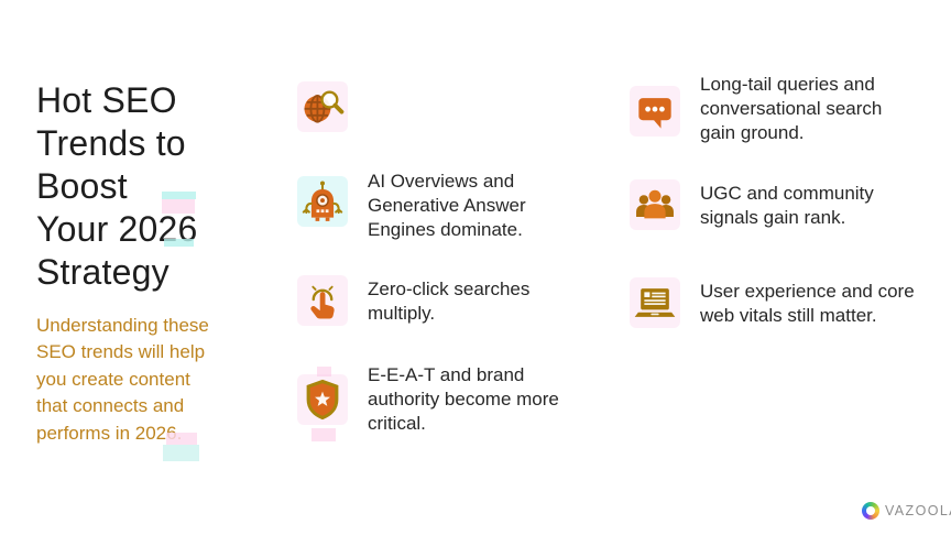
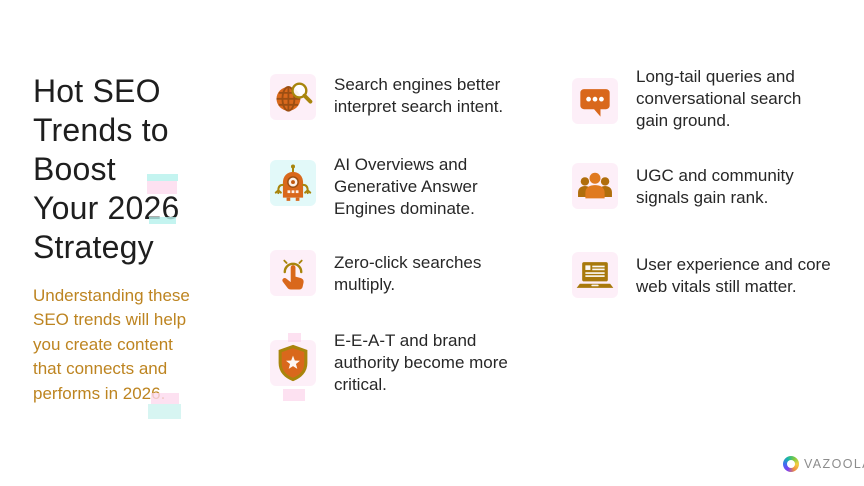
  Hot SEO
  Trends to
  Boost
  Your 2026
  Strategy
  Understanding these
  SEO trends will help
  you create content
  that connects and
  performs in 2026.
+ Search engines better
+ interpret search intent.
  AI Overviews and
  Generative Answer
  Engines dominate.
  Zero-click searches
  multiply.
  E-E-A-T and brand
  authority become more
  critical.
  Long-tail queries and
  conversational search
  gain ground.
  UGC and community
  signals gain rank.
  User experience and core
  web vitals still matter.
  VAZOOL
